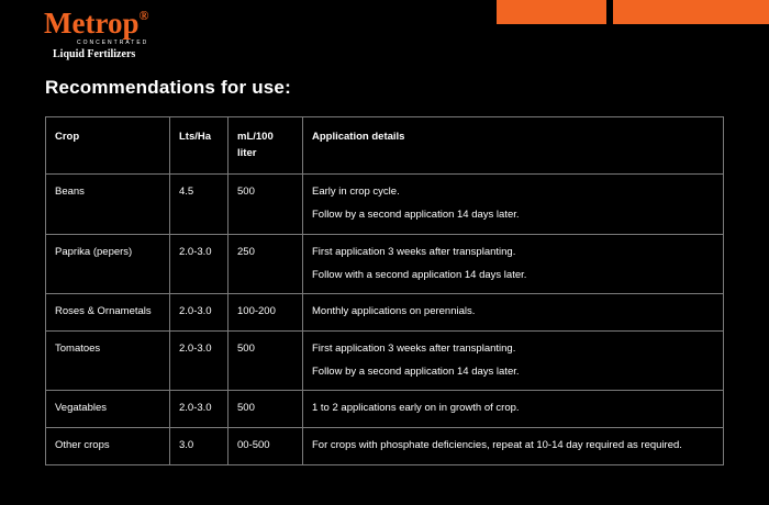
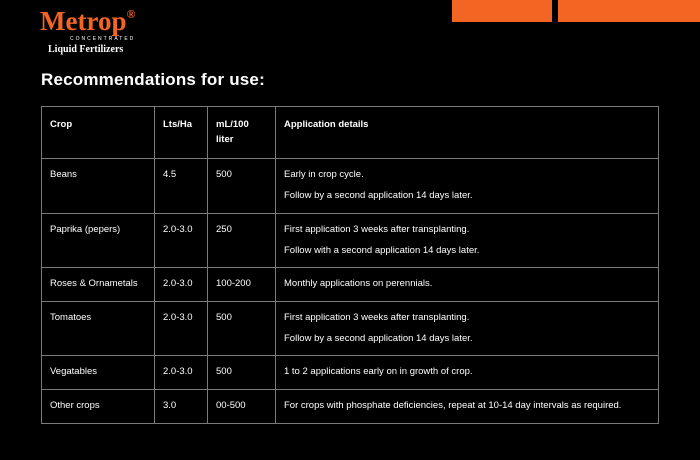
  Metrop®
  Liquid Fertilizers
  Recommendations for use:
  Crop	Lts/Ha	mL/100 liter	Application details
  Beans	4.5	500	Early in crop cycle. Follow by a second application 14 days later.
  Paprika (pepers)	2.0-3.0	250	First application 3 weeks after transplanting. Follow with a second application 14 days later.
  Roses & Ornametals	2.0-3.0	100-200	Monthly applications on perennials.
  Tomatoes	2.0-3.0	500	First application 3 weeks after transplanting. Follow by a second application 14 days later.
  Vegatables	2.0-3.0	500	1 to 2 applications early on in growth of crop.
- Other crops	3.0	00-500	For crops with phosphate deficiencies, repeat at 10-14 day required as required.
+ Other crops	3.0	00-500	For crops with phosphate deficiencies, repeat at 10-14 day intervals as required.
